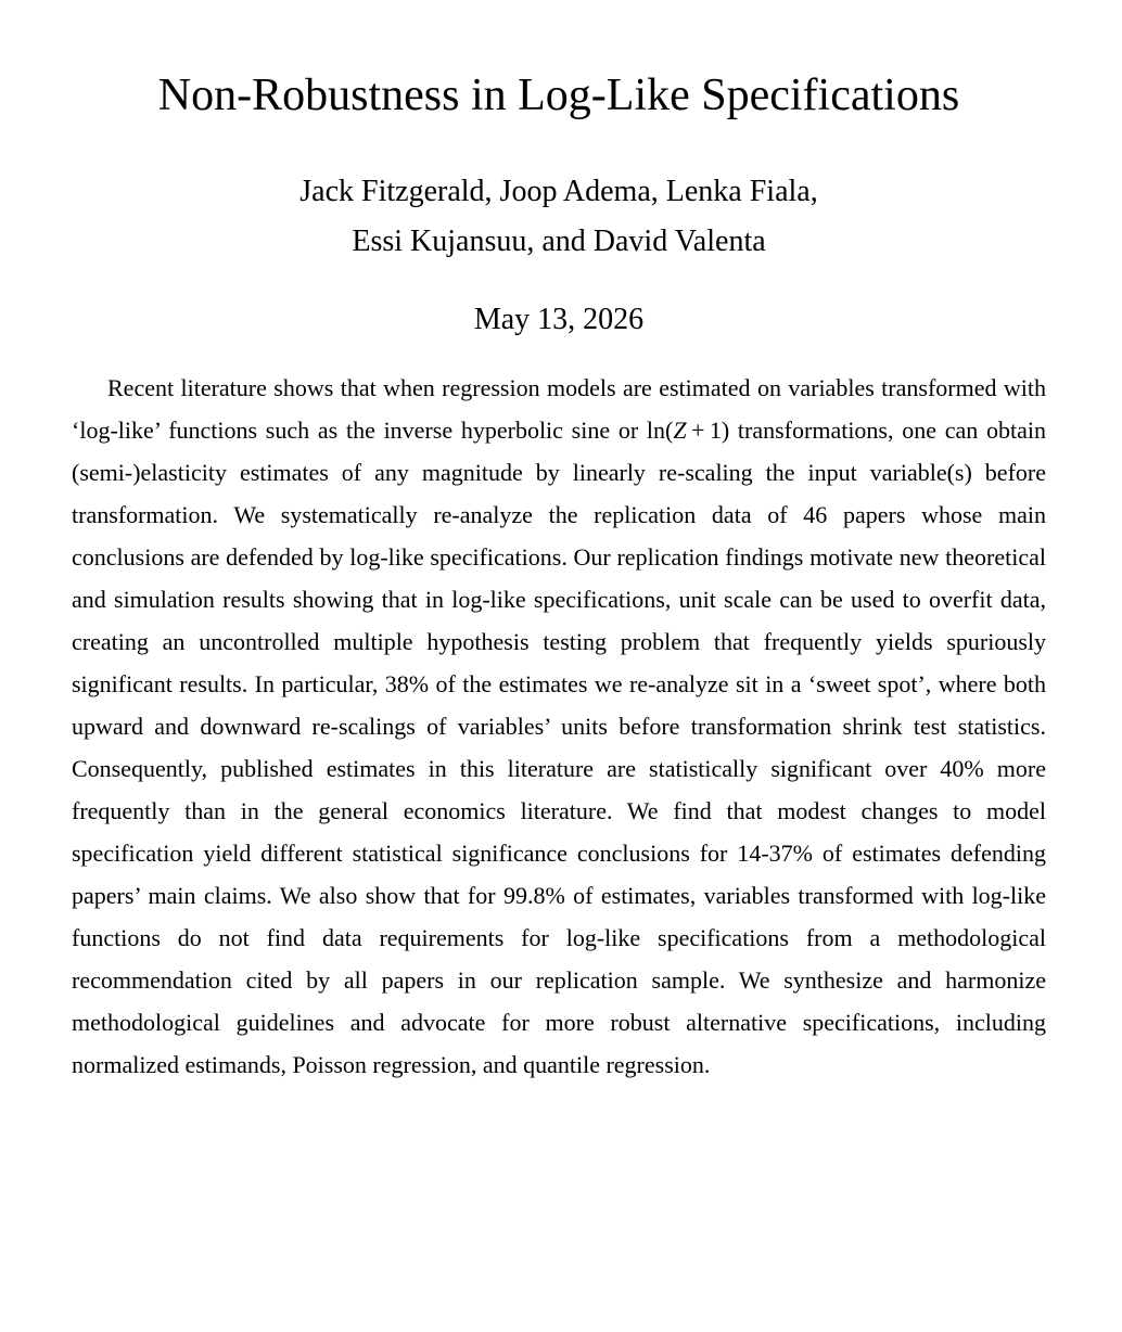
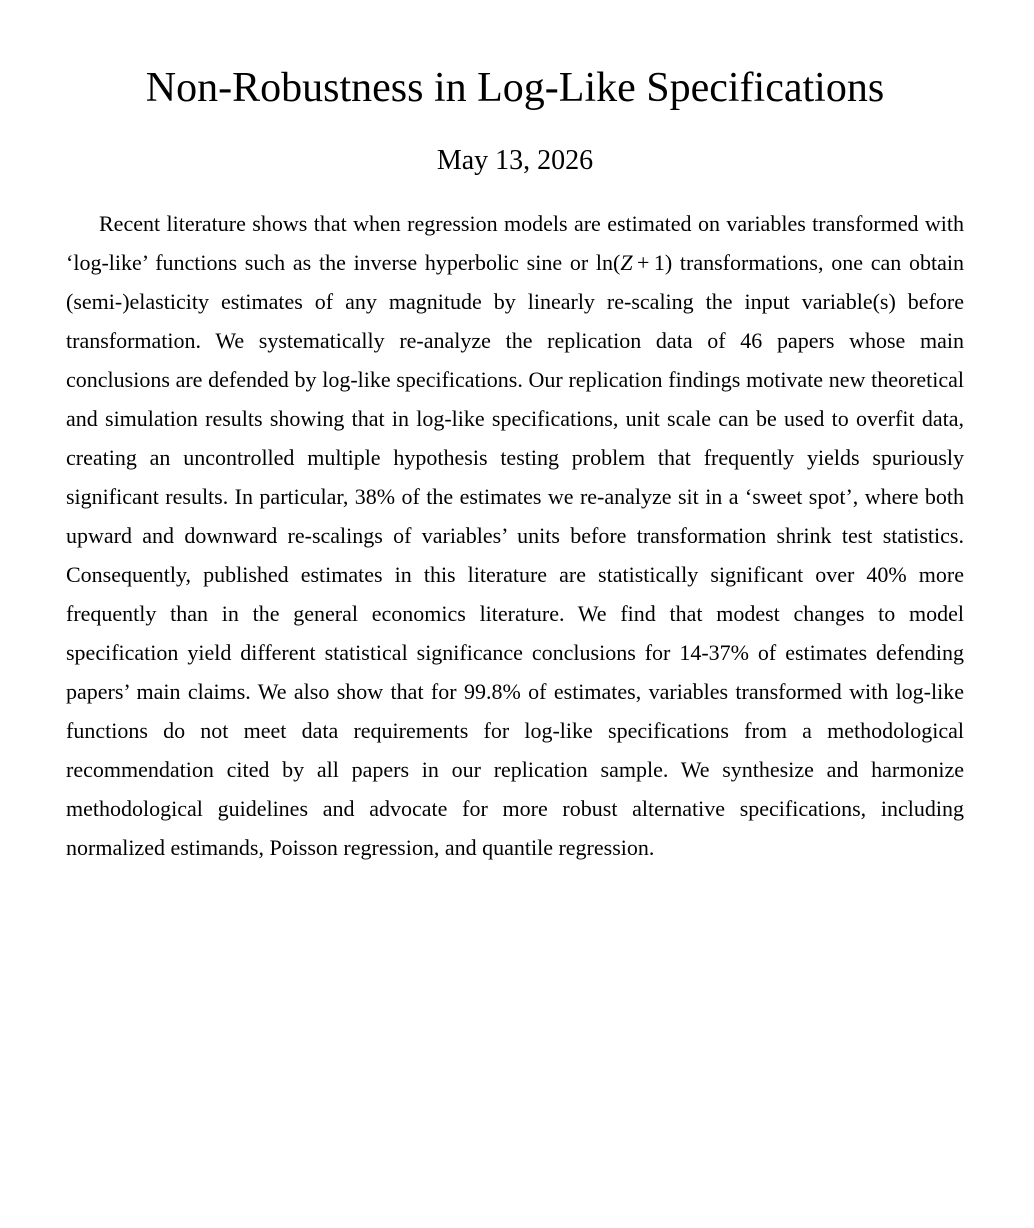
  Non-Robustness in Log-Like Specifications
- Jack Fitzgerald, Joop Adema, Lenka Fiala,
- Essi Kujansuu, and David Valenta
  May 13, 2026
- Recent literature shows that when regression models are estimated on variables transformed with ‘log-like’ functions such as the inverse hyperbolic sine or ln(Z + 1) transformations, one can obtain (semi-)elasticity estimates of any magnitude by linearly re-scaling the input variable(s) before transformation. We systematically re-analyze the replication data of 46 papers whose main conclusions are defended by log-like specifications. Our replication findings motivate new theoretical and simulation results showing that in log-like specifications, unit scale can be used to overfit data, creating an uncontrolled multiple hypothesis testing problem that frequently yields spuriously significant results. In particular, 38% of the estimates we re-analyze sit in a ‘sweet spot’, where both upward and downward re-scalings of variables’ units before transformation shrink test statistics. Consequently, published estimates in this literature are statistically significant over 40% more frequently than in the general economics literature. We find that modest changes to model specification yield different statistical significance conclusions for 14-37% of estimates defending papers’ main claims. We also show that for 99.8% of estimates, variables transformed with log-like functions do not find data requirements for log-like specifications from a methodological recommendation cited by all papers in our replication sample. We synthesize and harmonize methodological guidelines and advocate for more robust alternative specifications, including normalized estimands, Poisson regression, and quantile regression.
+ Recent literature shows that when regression models are estimated on variables transformed with ‘log-like’ functions such as the inverse hyperbolic sine or ln(Z + 1) transformations, one can obtain (semi-)elasticity estimates of any magnitude by linearly re-scaling the input variable(s) before transformation. We systematically re-analyze the replication data of 46 papers whose main conclusions are defended by log-like specifications. Our replication findings motivate new theoretical and simulation results showing that in log-like specifications, unit scale can be used to overfit data, creating an uncontrolled multiple hypothesis testing problem that frequently yields spuriously significant results. In particular, 38% of the estimates we re-analyze sit in a ‘sweet spot’, where both upward and downward re-scalings of variables’ units before transformation shrink test statistics. Consequently, published estimates in this literature are statistically significant over 40% more frequently than in the general economics literature. We find that modest changes to model specification yield different statistical significance conclusions for 14-37% of estimates defending papers’ main claims. We also show that for 99.8% of estimates, variables transformed with log-like functions do not meet data requirements for log-like specifications from a methodological recommendation cited by all papers in our replication sample. We synthesize and harmonize methodological guidelines and advocate for more robust alternative specifications, including normalized estimands, Poisson regression, and quantile regression.
